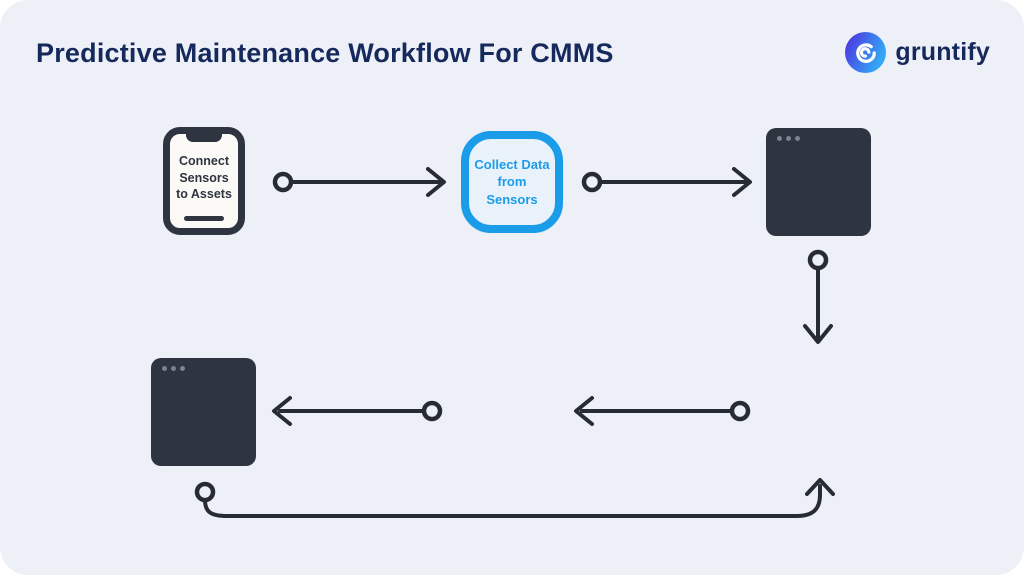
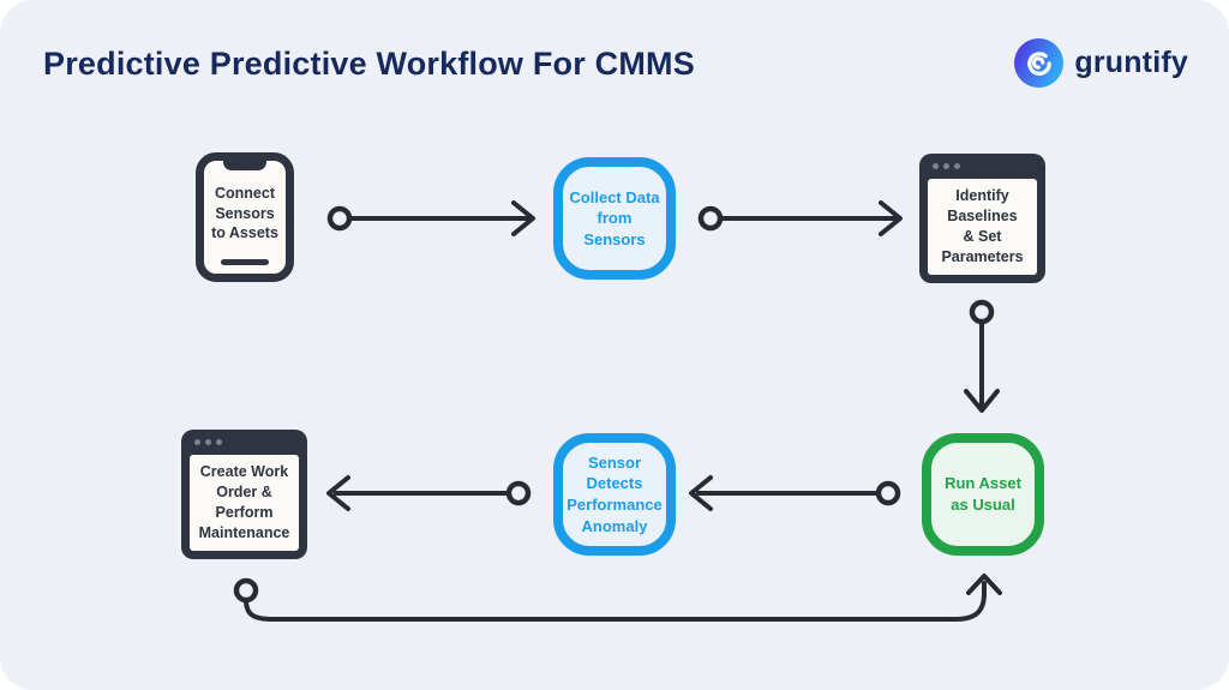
- Predictive Maintenance Workflow For CMMS
+ Predictive Predictive Workflow For CMMS
  gruntify
  Connect
  Sensors
  to Assets
  Collect Data
  from
  Sensors
+ Identify
+ Baselines
+ & Set
+ Parameters
+ Run Asset
+ as Usual
+ Sensor
+ Detects
+ Performance
+ Anomaly
+ Create Work
+ Order &
+ Perform
+ Maintenance
